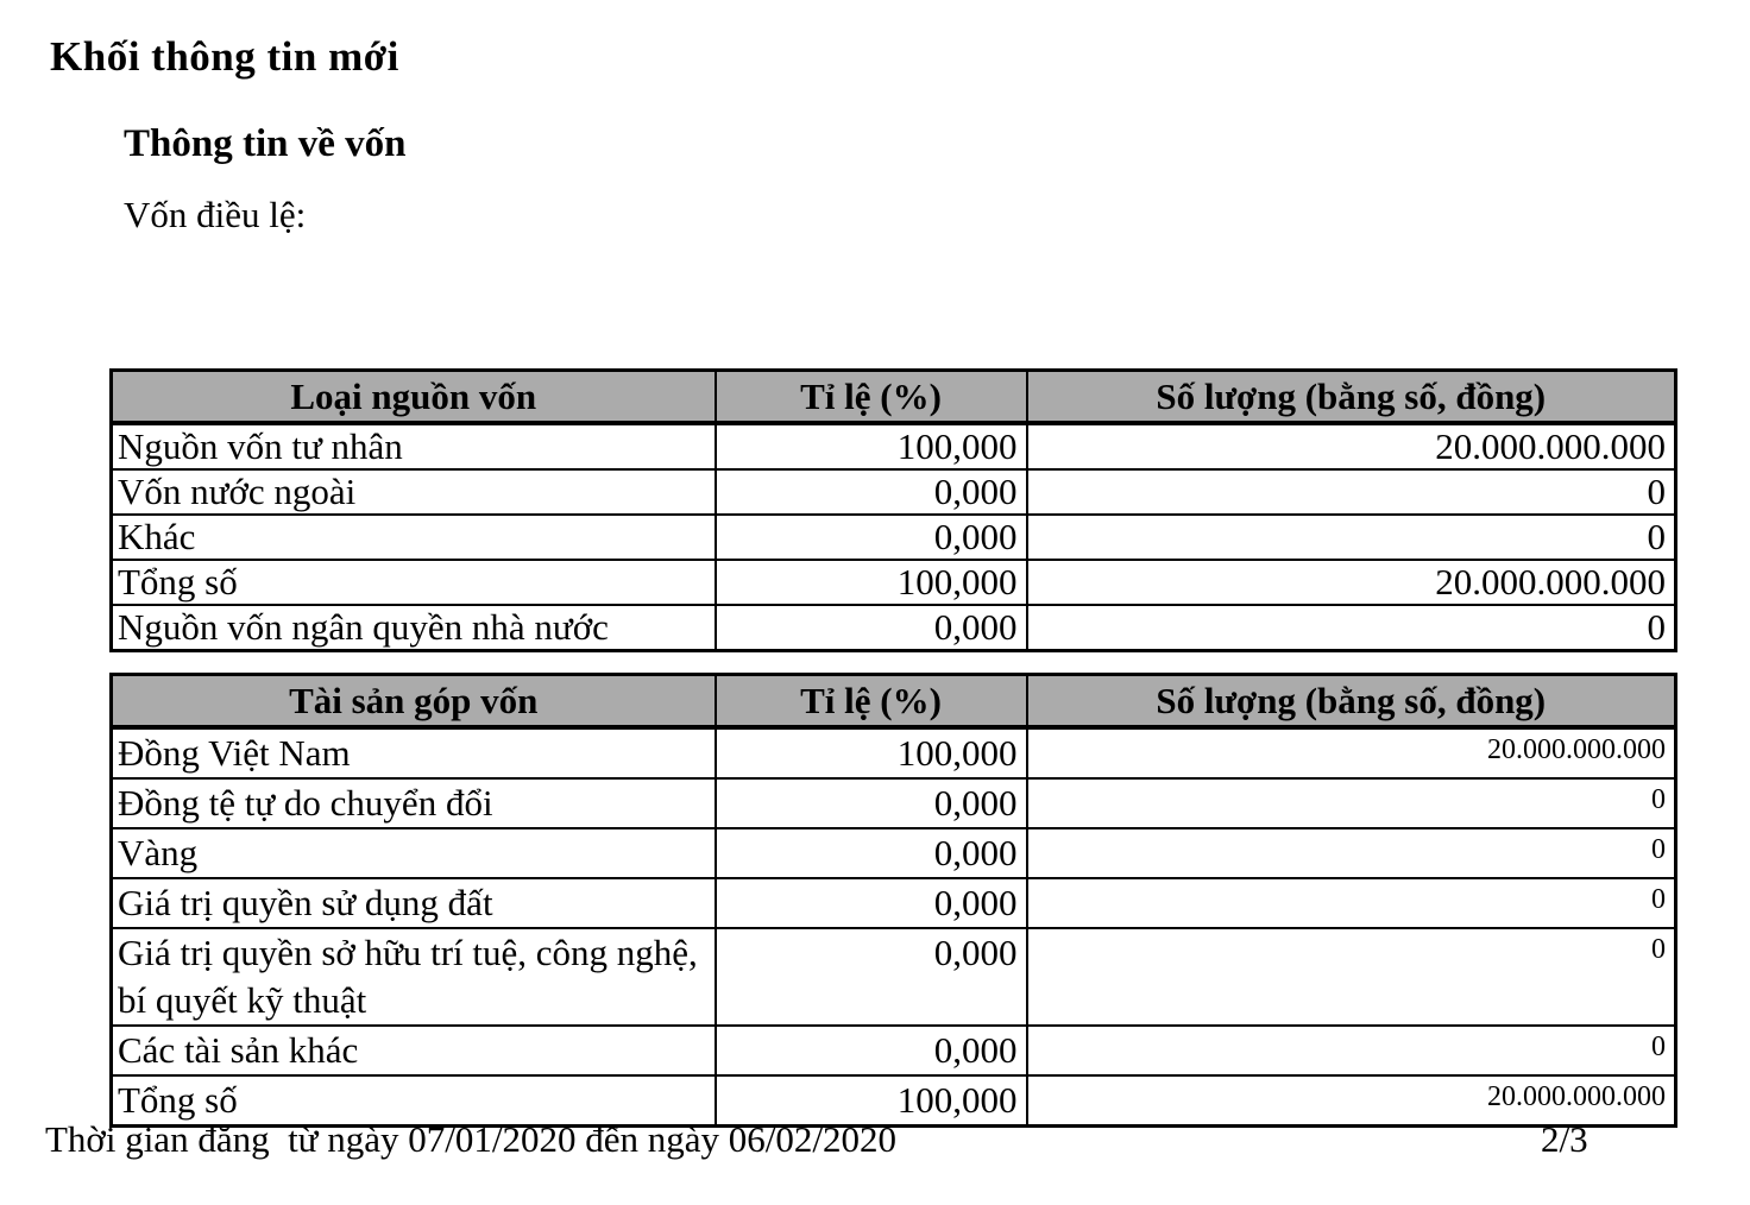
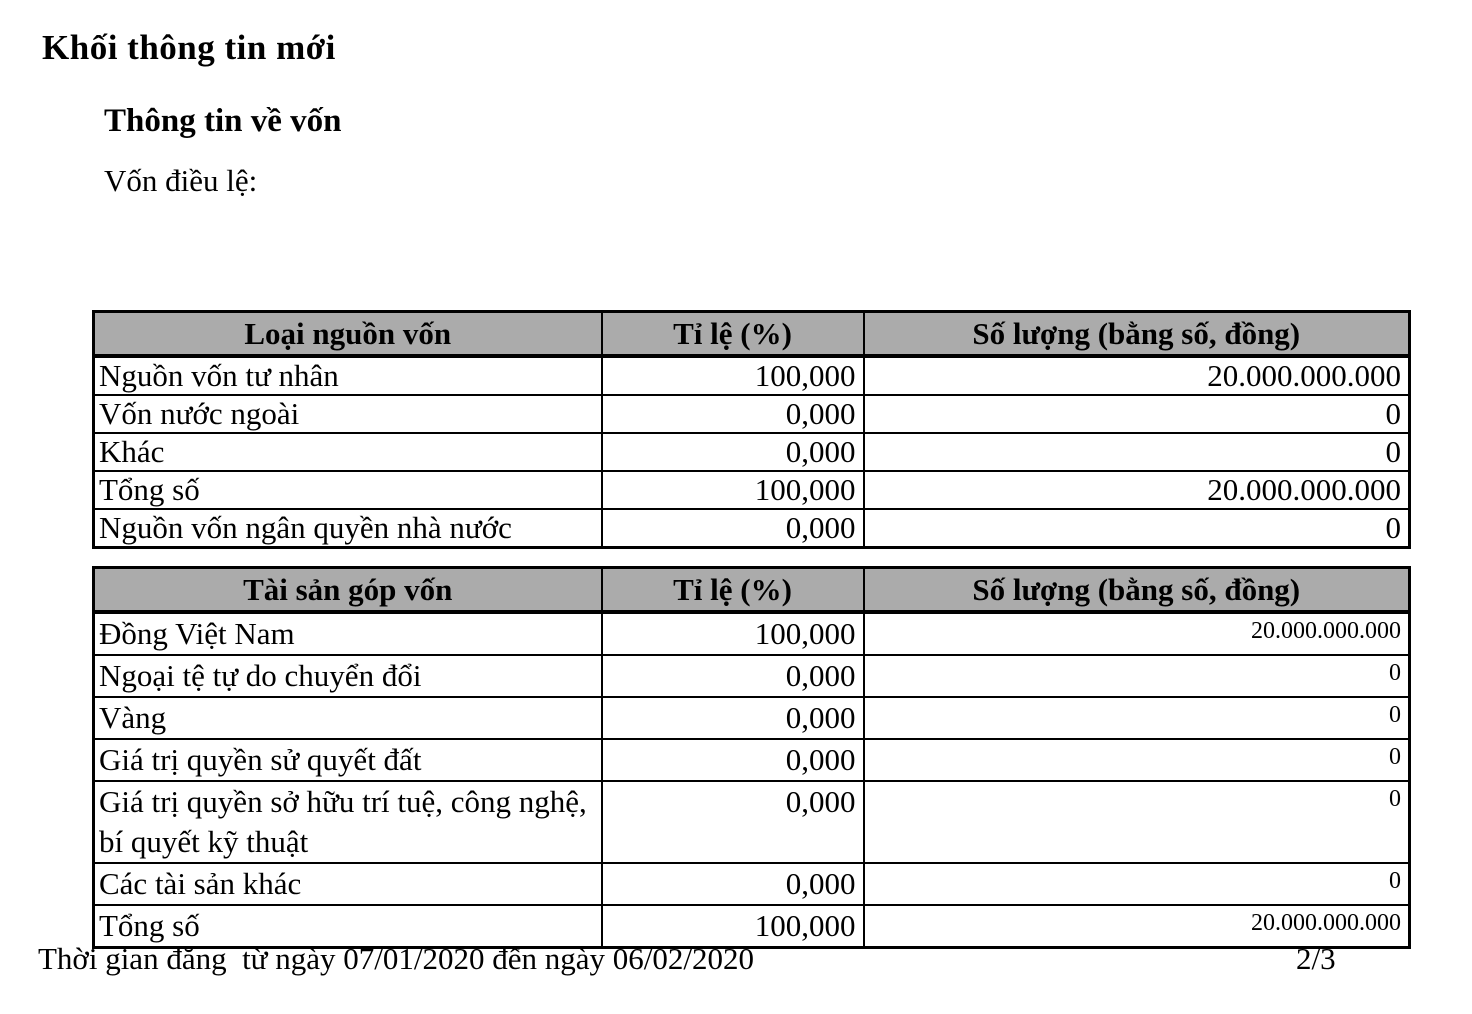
  Khối thông tin mới
  Thông tin về vốn
  Vốn điều lệ:
  Loại nguồn vốn	Tỉ lệ (%)	Số lượng (bằng số, đồng)
  Nguồn vốn tư nhân	100,000	20.000.000.000
  Vốn nước ngoài	0,000	0
  Khác	0,000	0
  Tổng số	100,000	20.000.000.000
  Nguồn vốn ngân quyền nhà nước	0,000	0
  Tài sản góp vốn	Tỉ lệ (%)	Số lượng (bằng số, đồng)
  Đồng Việt Nam	100,000	20.000.000.000
- Đồng tệ tự do chuyển đổi	0,000	0
+ Ngoại tệ tự do chuyển đổi	0,000	0
  Vàng	0,000	0
- Giá trị quyền sử dụng đất	0,000	0
+ Giá trị quyền sử quyết đất	0,000	0
  Giá trị quyền sở hữu trí tuệ, công nghệ, bí quyết kỹ thuật	0,000	0
  Các tài sản khác	0,000	0
  Tổng số	100,000	20.000.000.000
  Thời gian đăng từ ngày 07/01/2020 đến ngày 06/02/2020
  2/3
